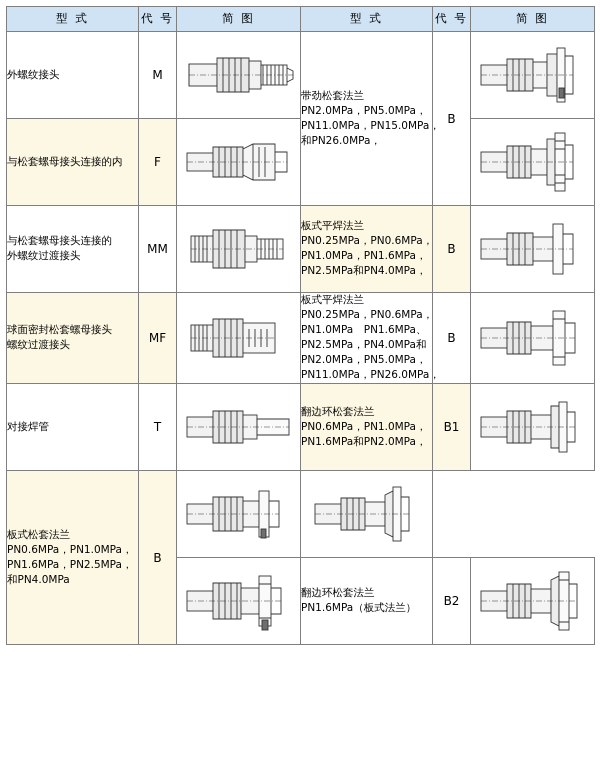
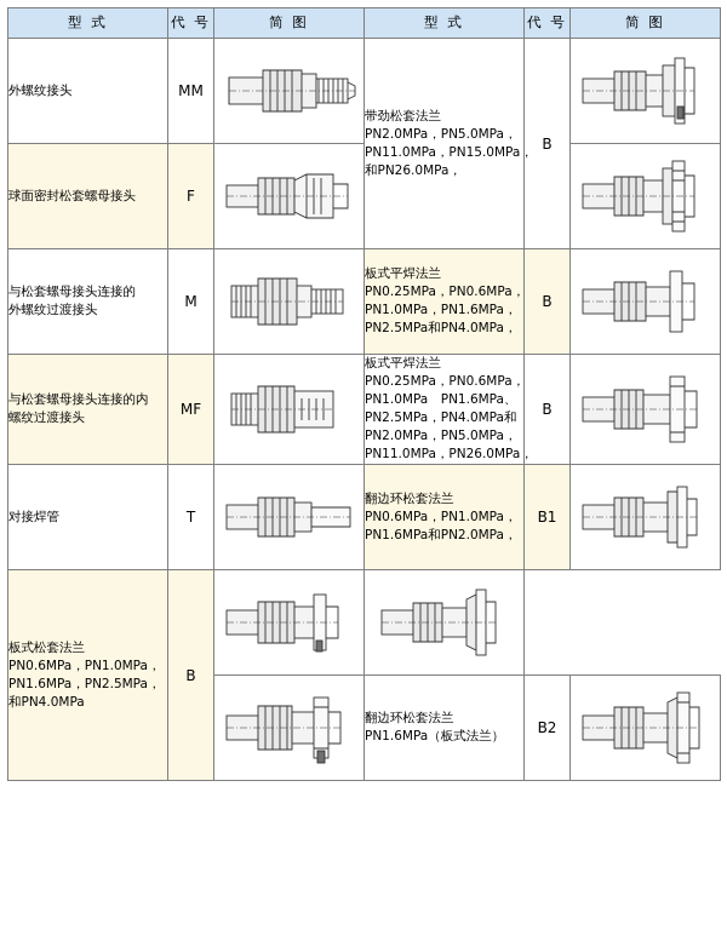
  型 式	代 号	简 图	型 式	代 号	简 图
- 外螺纹接头	M		带劲松套法兰 PN2.0MPa，PN5.0MPa， PN11.0MPa，PN15.0MPa， 和PN26.0MPa，	B
+ 外螺纹接头	MM		带劲松套法兰 PN2.0MPa，PN5.0MPa， PN11.0MPa，PN15.0MPa， 和PN26.0MPa，	B
- 与松套螺母接头连接的内	F
+ 球面密封松套螺母接头	F
- 与松套螺母接头连接的 外螺纹过渡接头	MM		板式平焊法兰 PN0.25MPa，PN0.6MPa， PN1.0MPa，PN1.6MPa， PN2.5MPa和PN4.0MPa，	B
+ 与松套螺母接头连接的 外螺纹过渡接头	M		板式平焊法兰 PN0.25MPa，PN0.6MPa， PN1.0MPa，PN1.6MPa， PN2.5MPa和PN4.0MPa，	B
- 球面密封松套螺母接头 螺纹过渡接头	MF		板式平焊法兰 PN0.25MPa，PN0.6MPa， PN1.0MPa PN1.6MPa、 PN2.5MPa，PN4.0MPa和 PN2.0MPa，PN5.0MPa， PN11.0MPa，PN26.0MPa，	B
+ 与松套螺母接头连接的内 螺纹过渡接头	MF		板式平焊法兰 PN0.25MPa，PN0.6MPa， PN1.0MPa PN1.6MPa、 PN2.5MPa，PN4.0MPa和 PN2.0MPa，PN5.0MPa， PN11.0MPa，PN26.0MPa，	B
  对接焊管	T		翻边环松套法兰 PN0.6MPa，PN1.0MPa， PN1.6MPa和PN2.0MPa，	B1
  板式松套法兰 PN0.6MPa，PN1.0MPa， PN1.6MPa，PN2.5MPa， 和PN4.0MPa	B
  	翻边环松套法兰 PN1.6MPa（板式法兰）	B2
